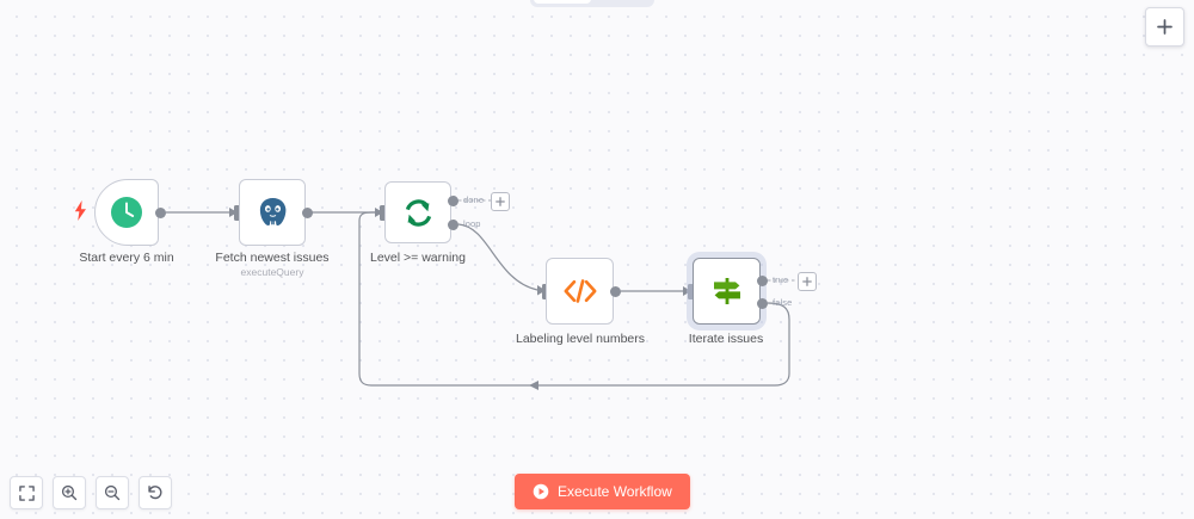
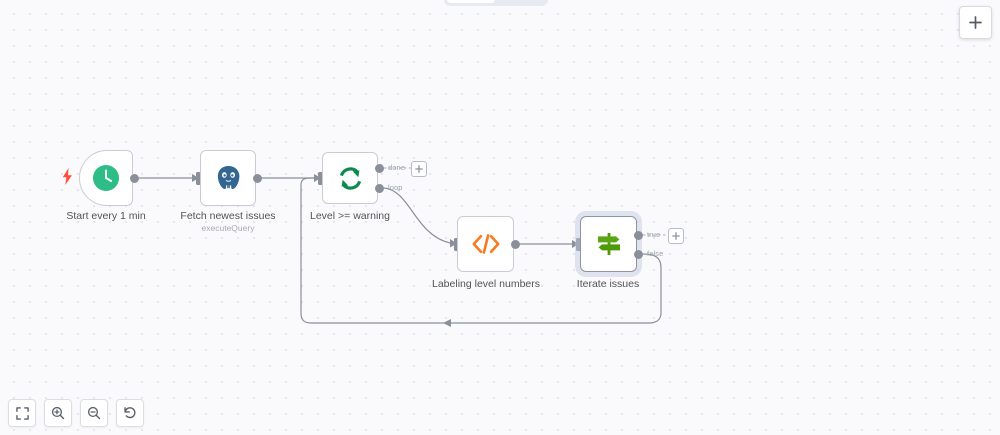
- Start every 6 min
+ Start every 1 min
  Fetch newest issues
  executeQuery
  done
  loop
  Level >= warning
  Labeling level numbers
  true
  false
  Iterate issues
- Execute Workflow
